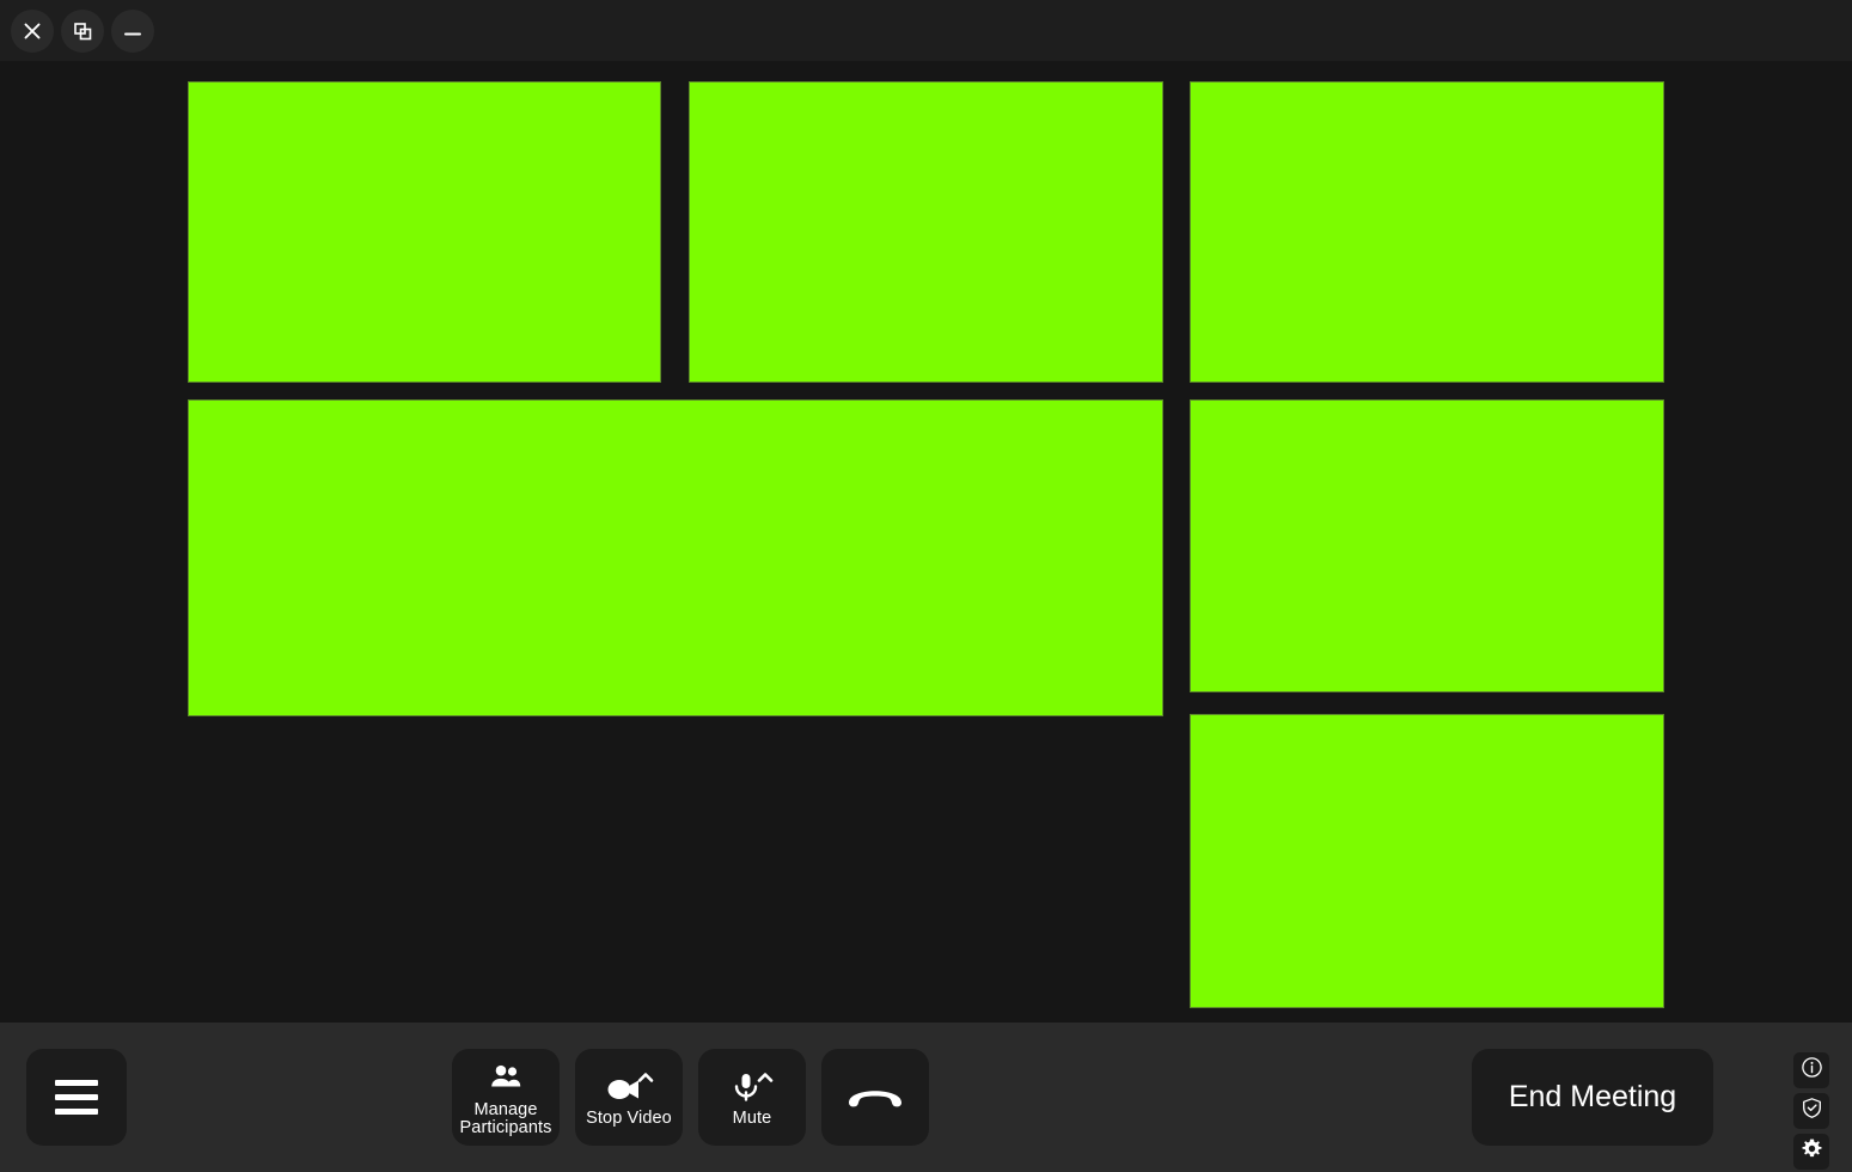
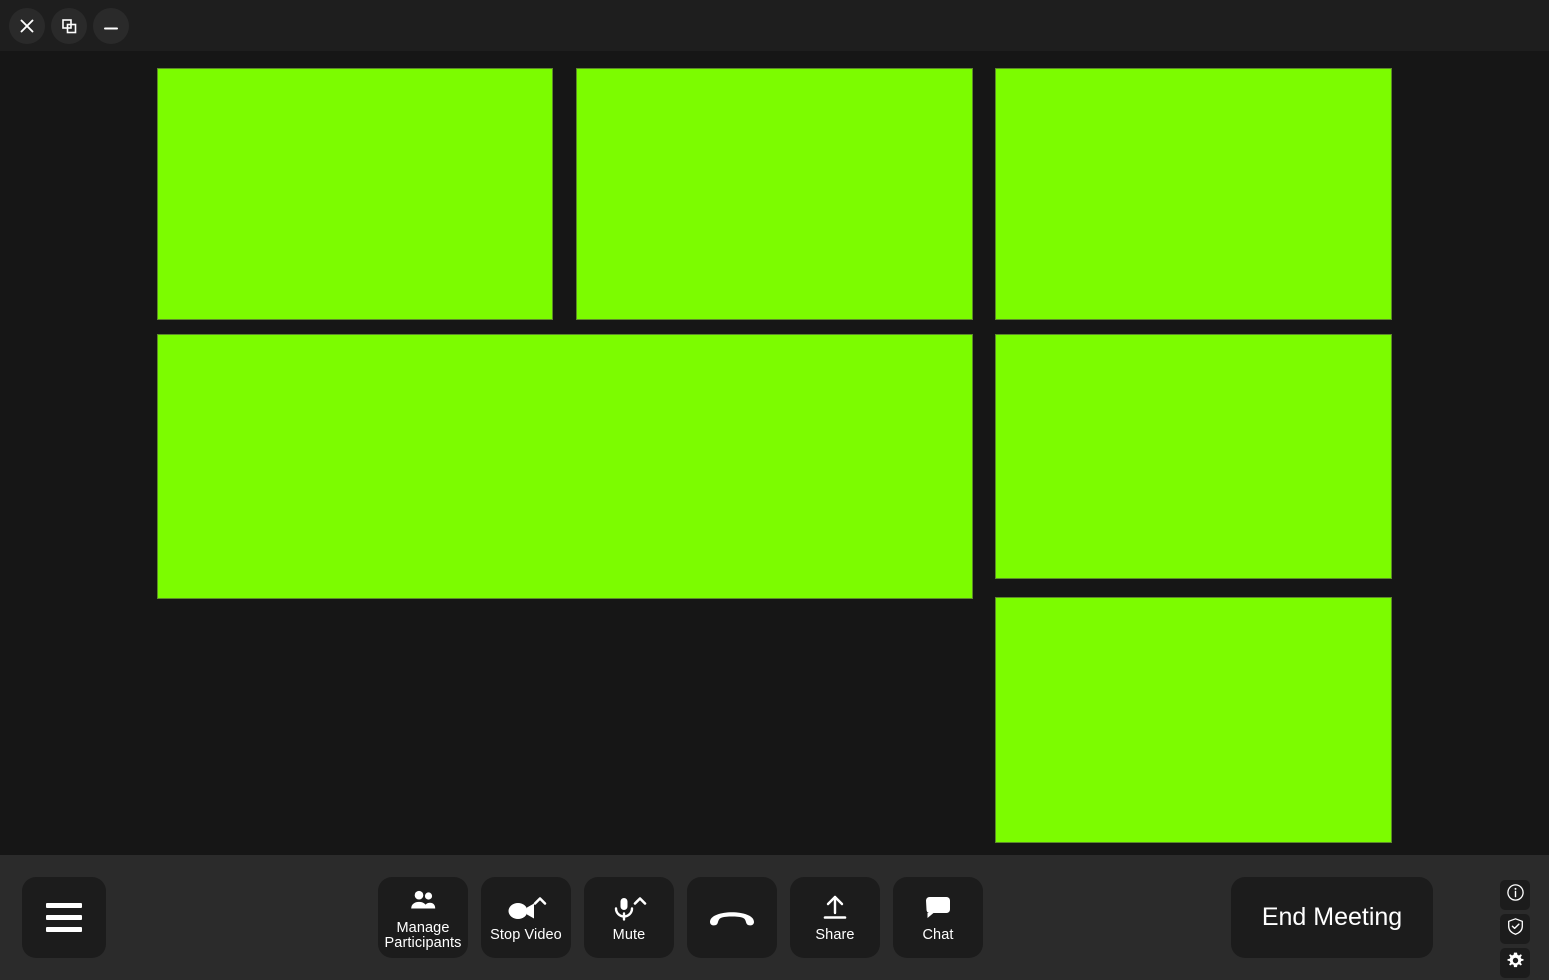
  Manage
  Participants
  Stop Video
  Mute
+ Share
+ Chat
  End Meeting
